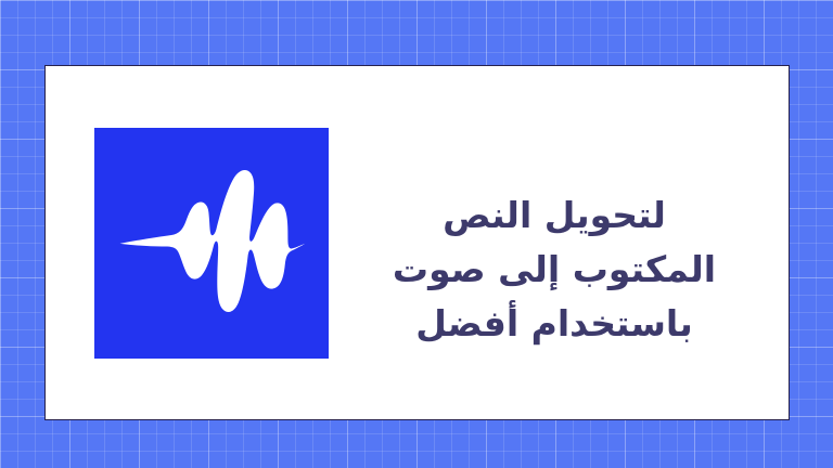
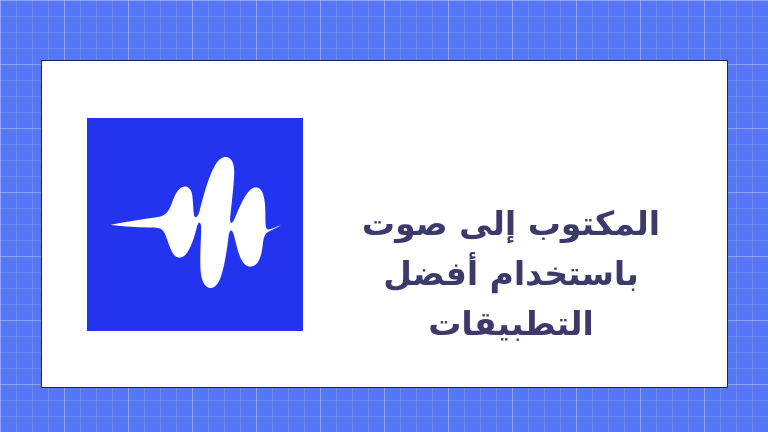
- لتحويل النص
  المكتوب إلى صوت
  باستخدام أفضل
+ التطبيقات
